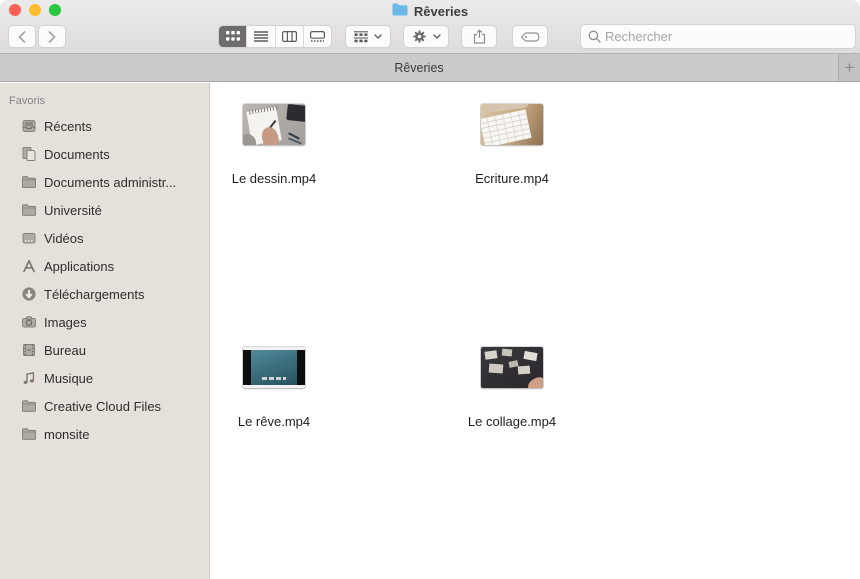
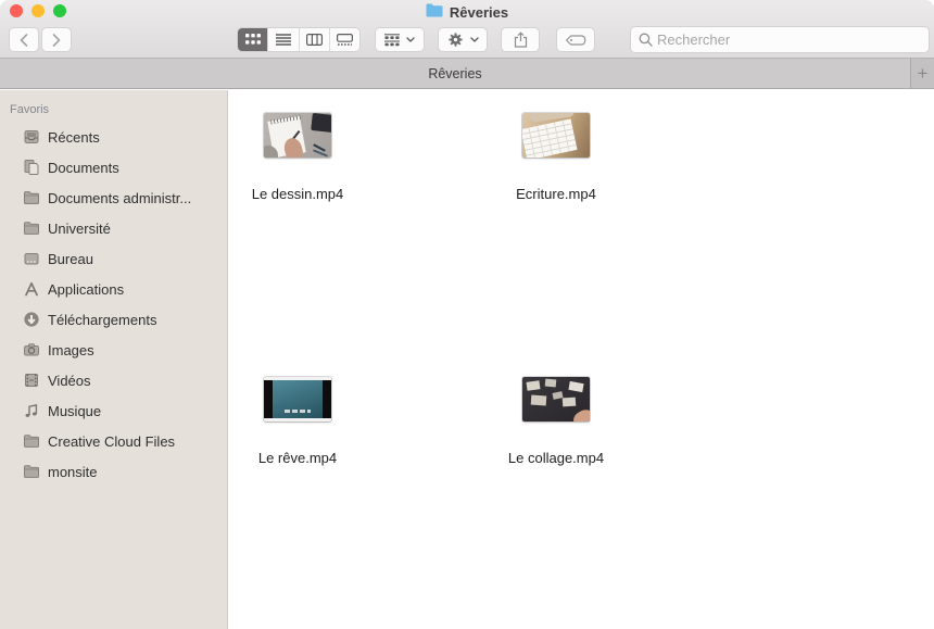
  Rêveries
  Rechercher
  Rêveries
  +
  Favoris
  Récents
  Documents
  Documents administr...
  Université
- Vidéos
+ Bureau
  Applications
  Téléchargements
  Images
- Bureau
+ Vidéos
  Musique
  Creative Cloud Files
  monsite
  Le dessin.mp4
  Ecriture.mp4
  Le rêve.mp4
  Le collage.mp4
